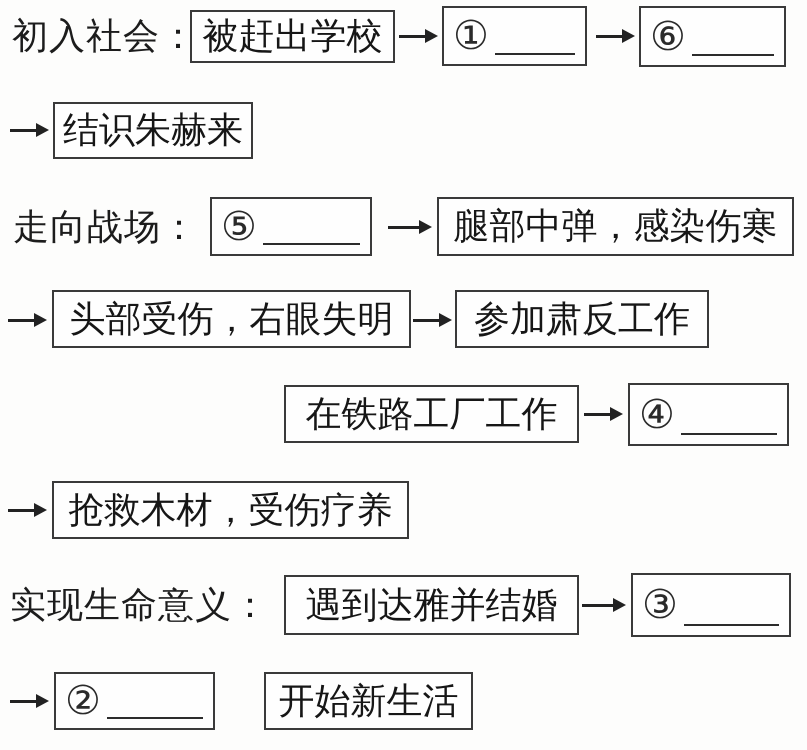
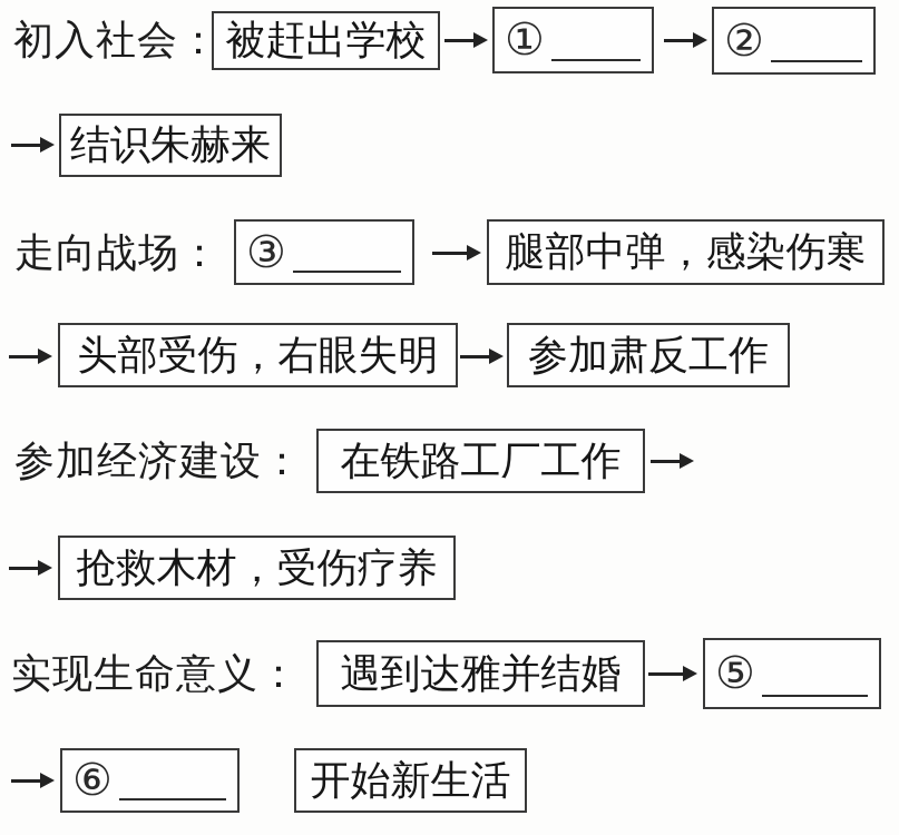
  初入社会：
  被赶出学校
  ①
- ⑥
+ ②
  结识朱赫来
  走向战场：
- ⑤
+ ③
  腿部中弹，感染伤寒
  头部受伤，右眼失明
  参加肃反工作
+ 参加经济建设：
  在铁路工厂工作
- ④
  抢救木材，受伤疗养
  实现生命意义：
  遇到达雅并结婚
- ③
+ ⑤
- ②
+ ⑥
  开始新生活
